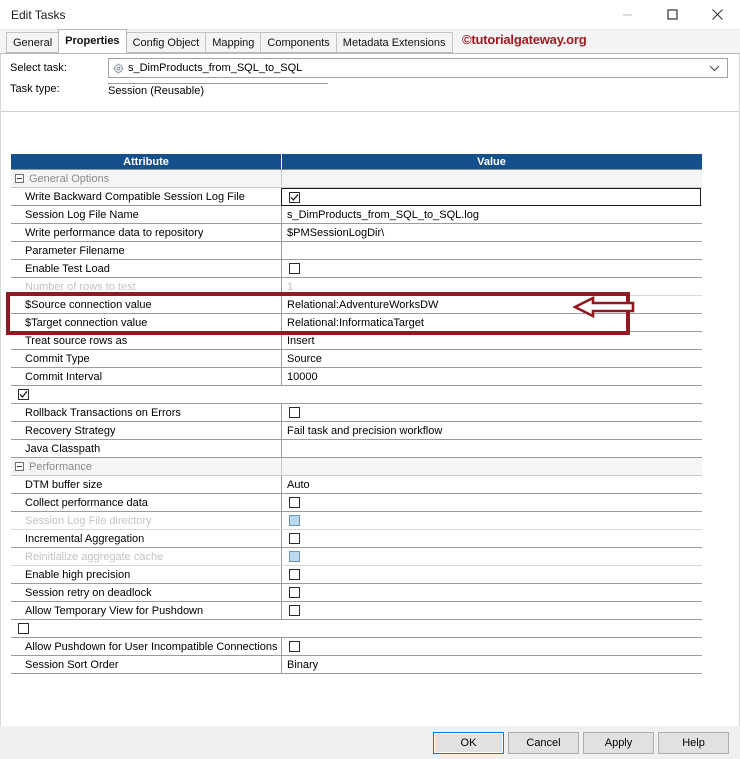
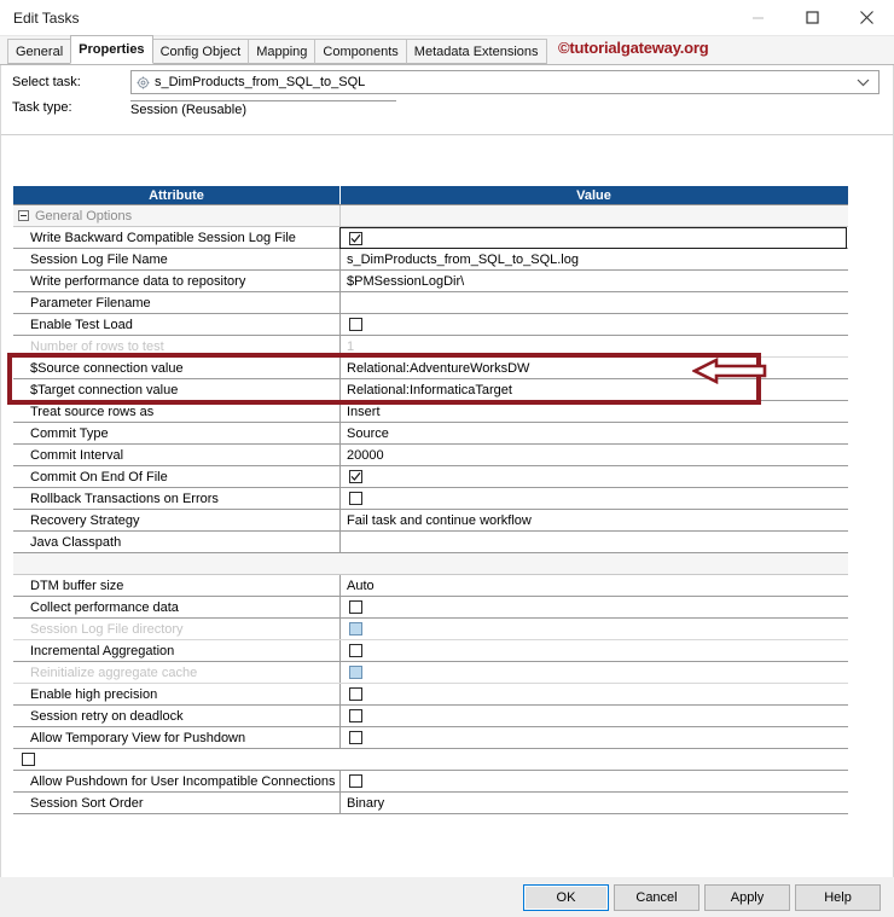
  Edit Tasks
  General
  Properties
  Config Object
  Mapping
  Components
  Metadata Extensions
  ©tutorialgateway.org
  Select task:
  s_DimProducts_from_SQL_to_SQL
  Task type:
  Session (Reusable)
  Attribute
  Value
  General Options
  Write Backward Compatible Session Log File
  Session Log File Name
  s_DimProducts_from_SQL_to_SQL.log
  Write performance data to repository
  $PMSessionLogDir\
  Parameter Filename
  Enable Test Load
  Number of rows to test
  1
  $Source connection value
  Relational:AdventureWorksDW
  $Target connection value
  Relational:InformaticaTarget
  Treat source rows as
  Insert
  Commit Type
  Source
  Commit Interval
- 10000
+ 20000
+ Commit On End Of File
  Rollback Transactions on Errors
  Recovery Strategy
- Fail task and precision workflow
+ Fail task and continue workflow
  Java Classpath
- Performance
  DTM buffer size
  Auto
  Collect performance data
  Session Log File directory
  Incremental Aggregation
  Reinitialize aggregate cache
  Enable high precision
  Session retry on deadlock
  Allow Temporary View for Pushdown
  Allow Pushdown for User Incompatible Connections
  Session Sort Order
  Binary
  OK
  Cancel
  Apply
  Help
